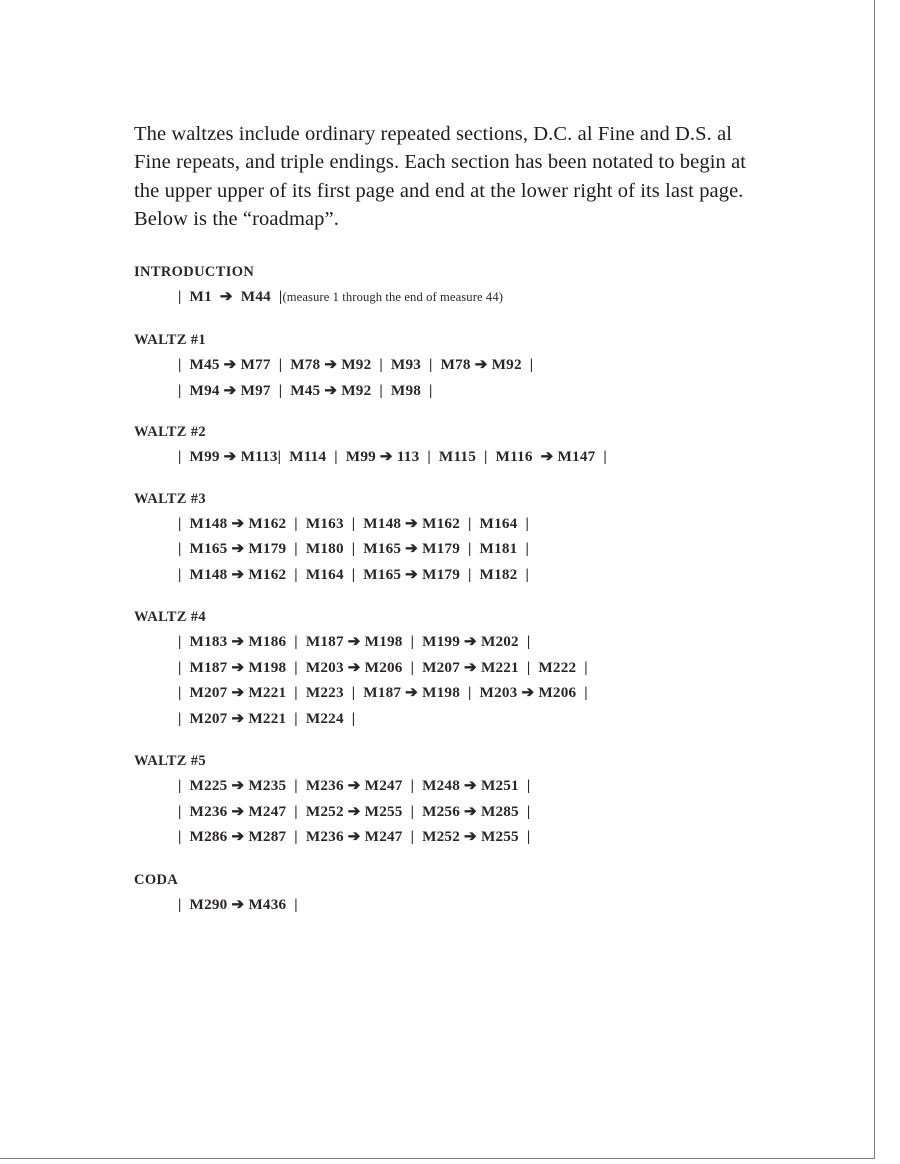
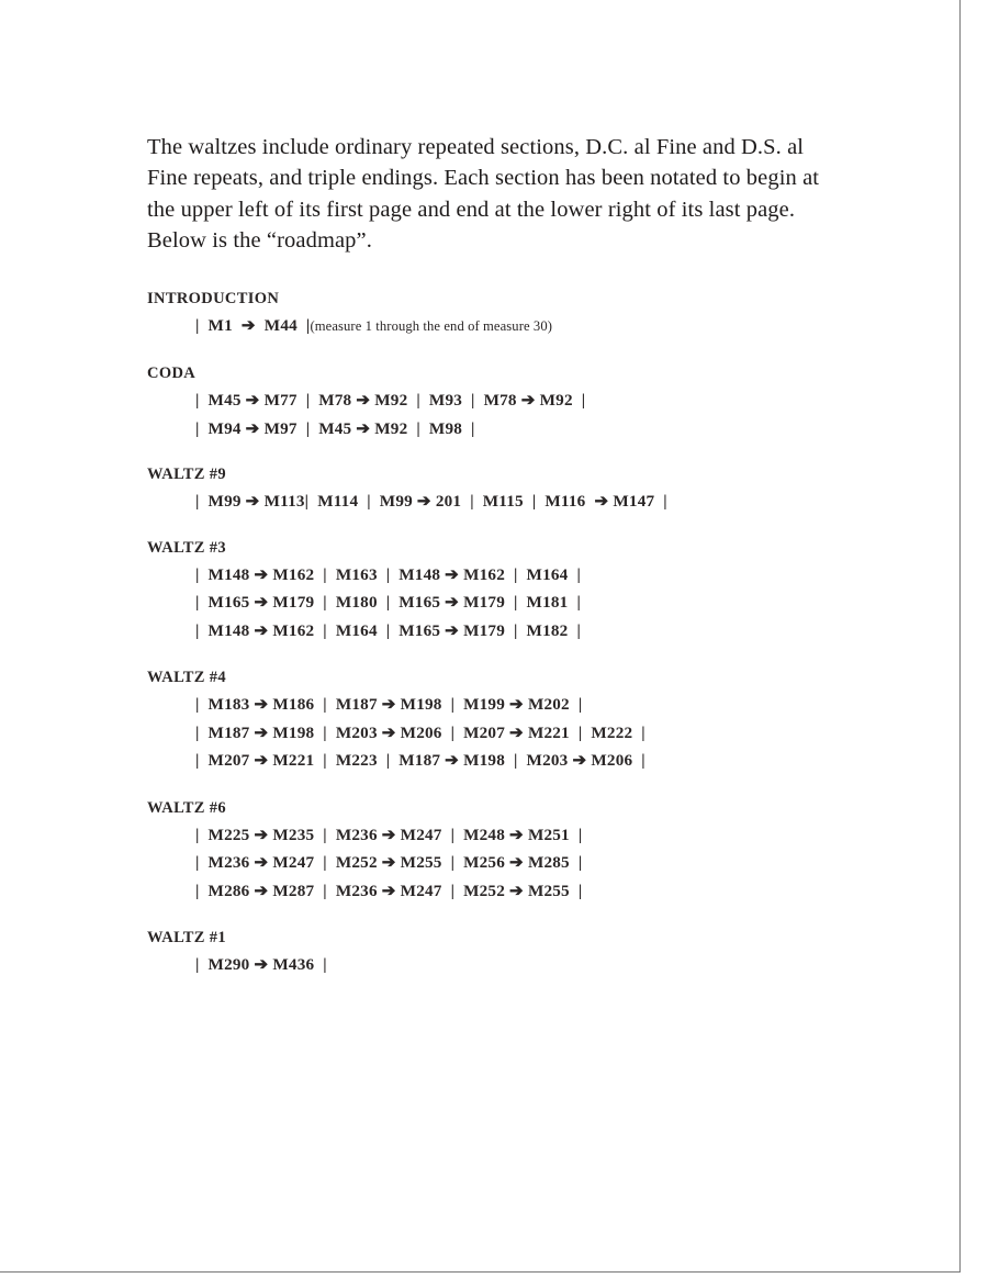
- The waltzes include ordinary repeated sections, D.C. al Fine and D.S. al Fine repeats, and triple endings. Each section has been notated to begin at the upper upper of its first page and end at the lower right of its last page. Below is the “roadmap”.
+ The waltzes include ordinary repeated sections, D.C. al Fine and D.S. al Fine repeats, and triple endings. Each section has been notated to begin at the upper left of its first page and end at the lower right of its last page. Below is the “roadmap”.
  INTRODUCTION
- | M1 ➔ M44 |(measure 1 through the end of measure 44)
+ | M1 ➔ M44 |(measure 1 through the end of measure 30)
- WALTZ #1
+ CODA
  | M45 ➔ M77 | M78 ➔ M92 | M93 | M78 ➔ M92 |
  | M94 ➔ M97 | M45 ➔ M92 | M98 |
- WALTZ #2
+ WALTZ #9
- | M99 ➔ M113| M114 | M99 ➔ 113 | M115 | M116 ➔ M147 |
+ | M99 ➔ M113| M114 | M99 ➔ 201 | M115 | M116 ➔ M147 |
  WALTZ #3
  | M148 ➔ M162 | M163 | M148 ➔ M162 | M164 |
  | M165 ➔ M179 | M180 | M165 ➔ M179 | M181 |
  | M148 ➔ M162 | M164 | M165 ➔ M179 | M182 |
  WALTZ #4
  | M183 ➔ M186 | M187 ➔ M198 | M199 ➔ M202 |
  | M187 ➔ M198 | M203 ➔ M206 | M207 ➔ M221 | M222 |
  | M207 ➔ M221 | M223 | M187 ➔ M198 | M203 ➔ M206 |
- | M207 ➔ M221 | M224 |
- WALTZ #5
+ WALTZ #6
  | M225 ➔ M235 | M236 ➔ M247 | M248 ➔ M251 |
  | M236 ➔ M247 | M252 ➔ M255 | M256 ➔ M285 |
  | M286 ➔ M287 | M236 ➔ M247 | M252 ➔ M255 |
- CODA
+ WALTZ #1
  | M290 ➔ M436 |
